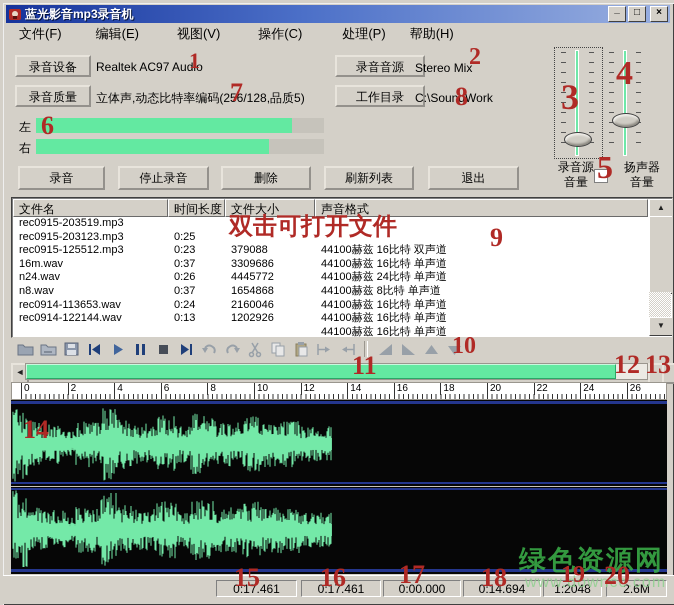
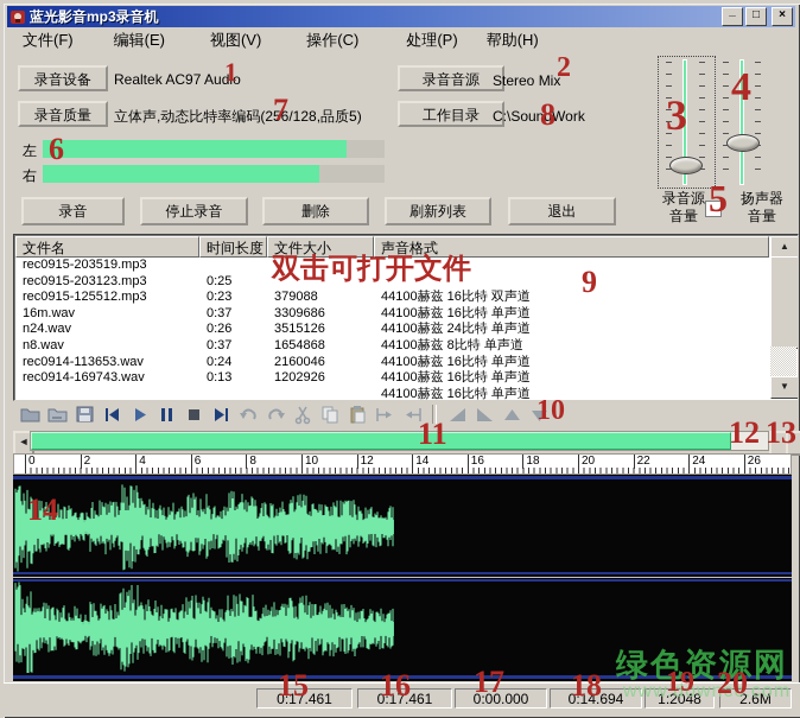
  蓝光影音mp3录音机
  _
  □
  ×
  文件(F)
  编辑(E)
  视图(V)
  操作(C)
  处理(P)
  帮助(H)
  录音设备
  Realtek AC97 Audio
  录音质量
  立体声,动态比特率编码(256/128,品质5)
  录音音源
  Stereo Mix
  工作目录
  C:\SoundWork
  左
  右
  录音源
  音量
  扬声器
  音量
  录音
  停止录音
  删除
  刷新列表
  退出
  文件名
  时间长度
  文件大小
  声音格式
  rec0915-203519.mp3
  rec0915-203123.mp3
  0:25
  rec0915-125512.mp3
  0:23
  379088
  44100赫兹 16比特 双声道
  16m.wav
  0:37
  3309686
  44100赫兹 16比特 单声道
  n24.wav
  0:26
- 4445772
+ 3515126
  44100赫兹 24比特 单声道
  n8.wav
  0:37
  1654868
  44100赫兹 8比特 单声道
  rec0914-113653.wav
  0:24
  2160046
  44100赫兹 16比特 单声道
- rec0914-122144.wav
+ rec0914-169743.wav
  0:13
  1202926
  44100赫兹 16比特 单声道
  44100赫兹 16比特 单声道
  ▲
  ▼
  ◄
  0
  2
  4
  6
  8
  10
  12
  14
  16
  18
  20
  22
  24
  26
  0:17.461
  0:17.461
  0:00.000
  0:14.694
  1:2048
  2.6M
  绿色资源网
  www.downcc.com
  1
  2
  3
  4
  5
  6
  7
  8
  9
  10
  11
  12
  13
  14
  15
  16
  17
  18
  19
  20
  双击可打开文件
